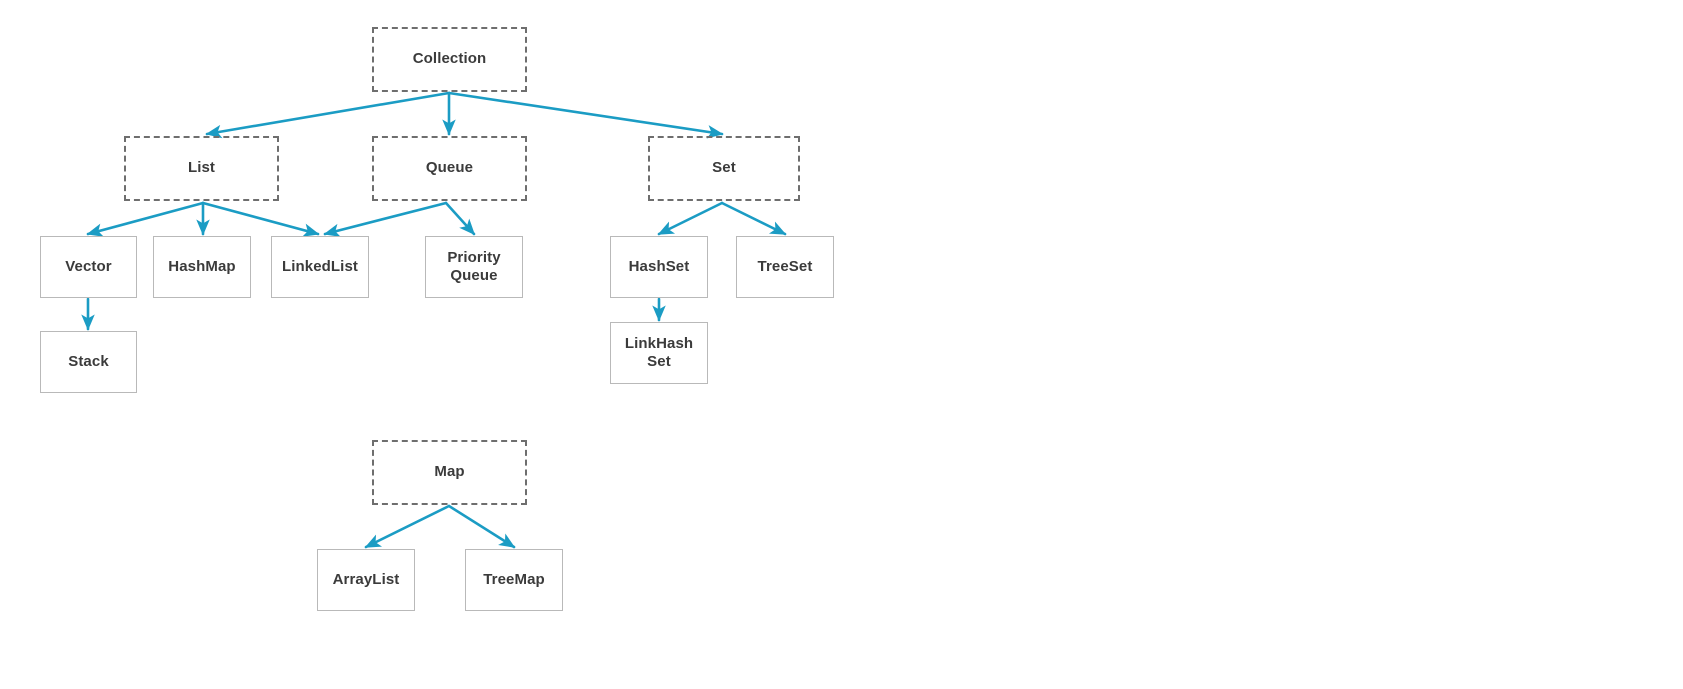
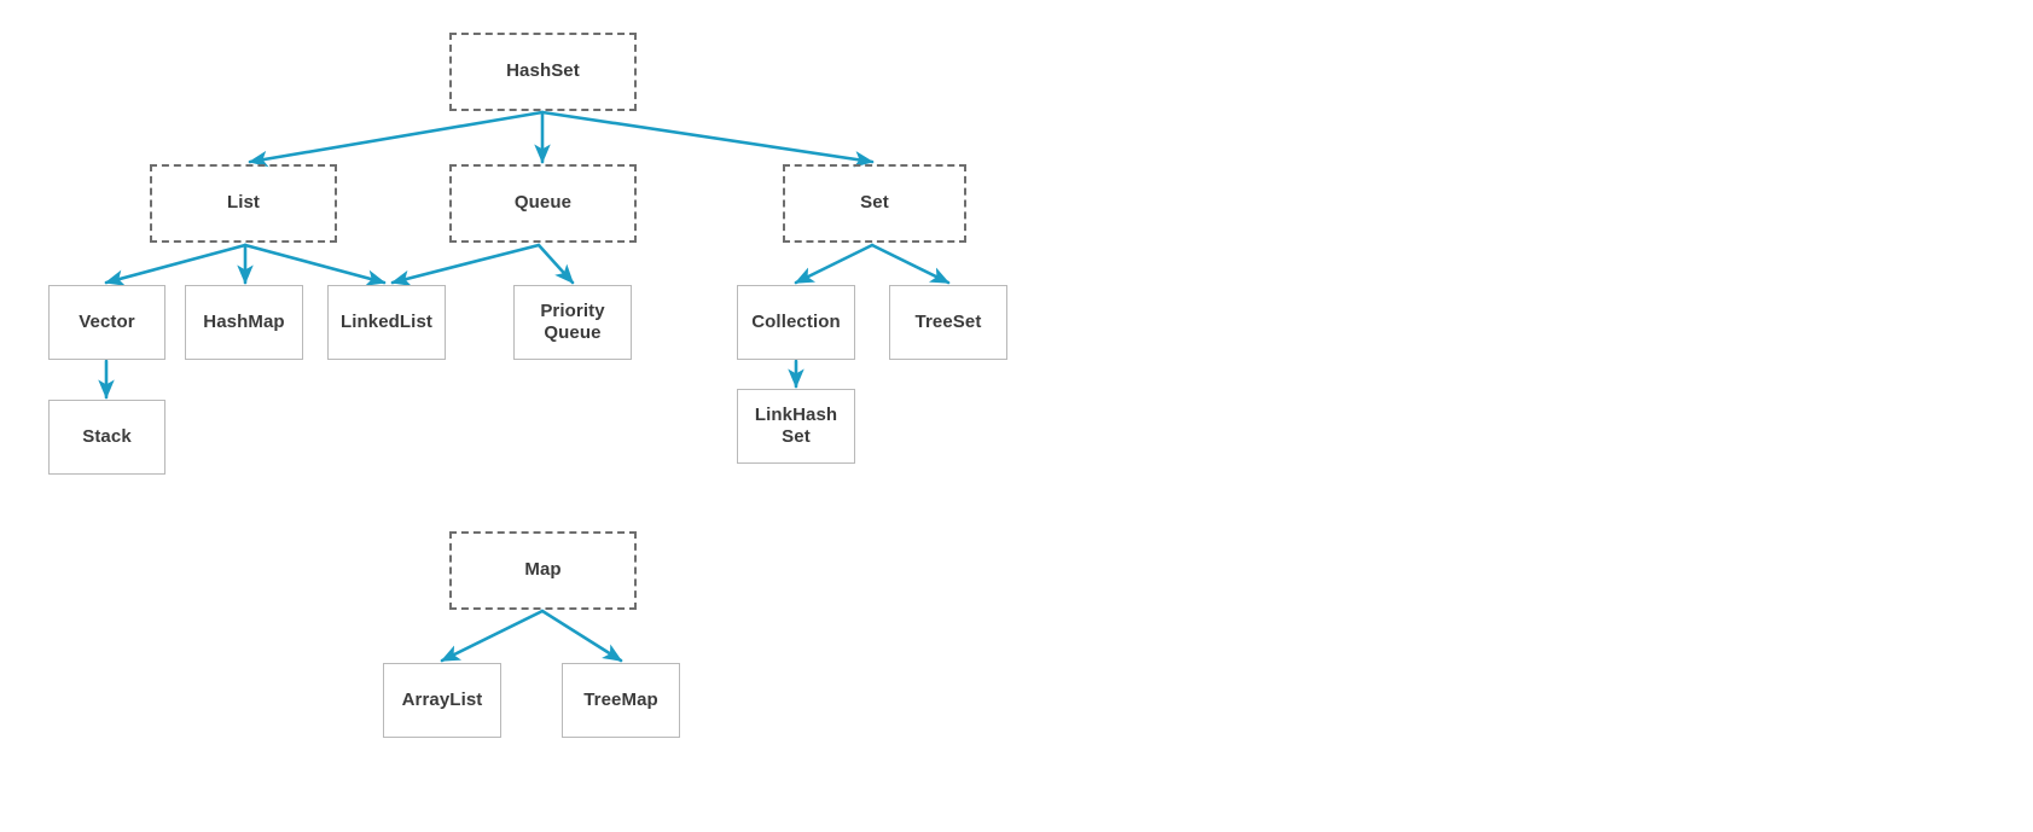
- Collection
+ HashSet
  List
  Queue
  Set
  Vector
  HashMap
  LinkedList
  Priority
  Queue
- HashSet
+ Collection
  TreeSet
  Stack
  LinkHash
  Set
  Map
  ArrayList
  TreeMap
